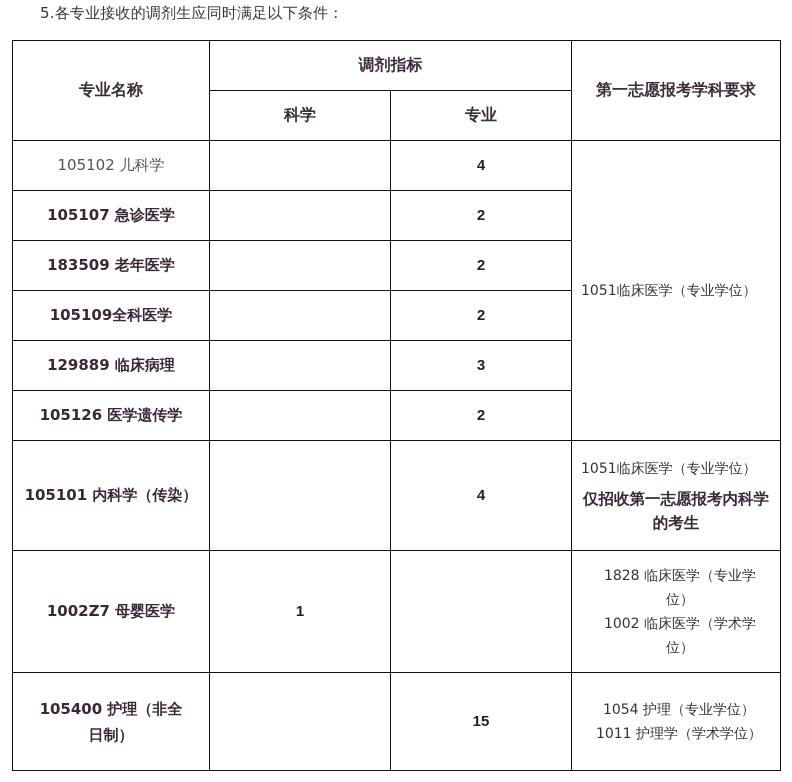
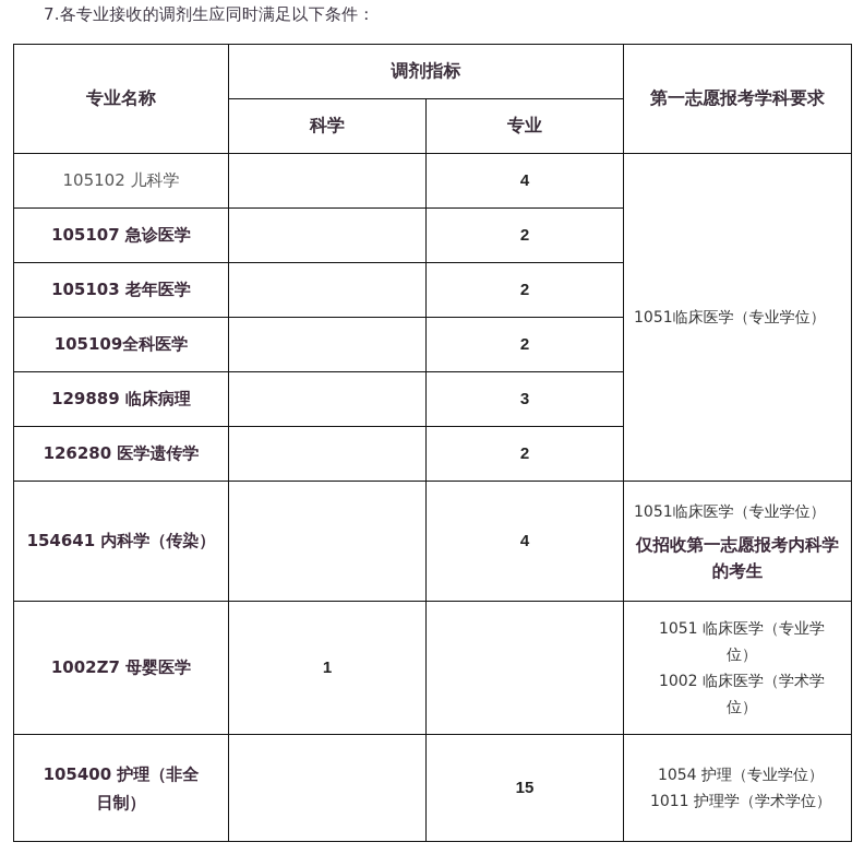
- 5.各专业接收的调剂生应同时满足以下条件：
+ 7.各专业接收的调剂生应同时满足以下条件：
  专业名称	调剂指标	第一志愿报考学科要求
  科学	专业
  105102 儿科学		4	1051临床医学（专业学位）
  105107 急诊医学		2
- 183509 老年医学		2
+ 105103 老年医学		2
  105109全科医学		2
  129889 临床病理		3
- 105126 医学遗传学		2
+ 126280 医学遗传学		2
- 105101 内科学（传染）		4	1051临床医学（专业学位） 仅招收第一志愿报考内科学的考生
+ 154641 内科学（传染）		4	1051临床医学（专业学位） 仅招收第一志愿报考内科学的考生
- 1002Z7 母婴医学	1		1828 临床医学（专业学位） 1002 临床医学（学术学位）
+ 1002Z7 母婴医学	1		1051 临床医学（专业学位） 1002 临床医学（学术学位）
  105400 护理（非全日制）		15	1054 护理（专业学位） 1011 护理学（学术学位）
